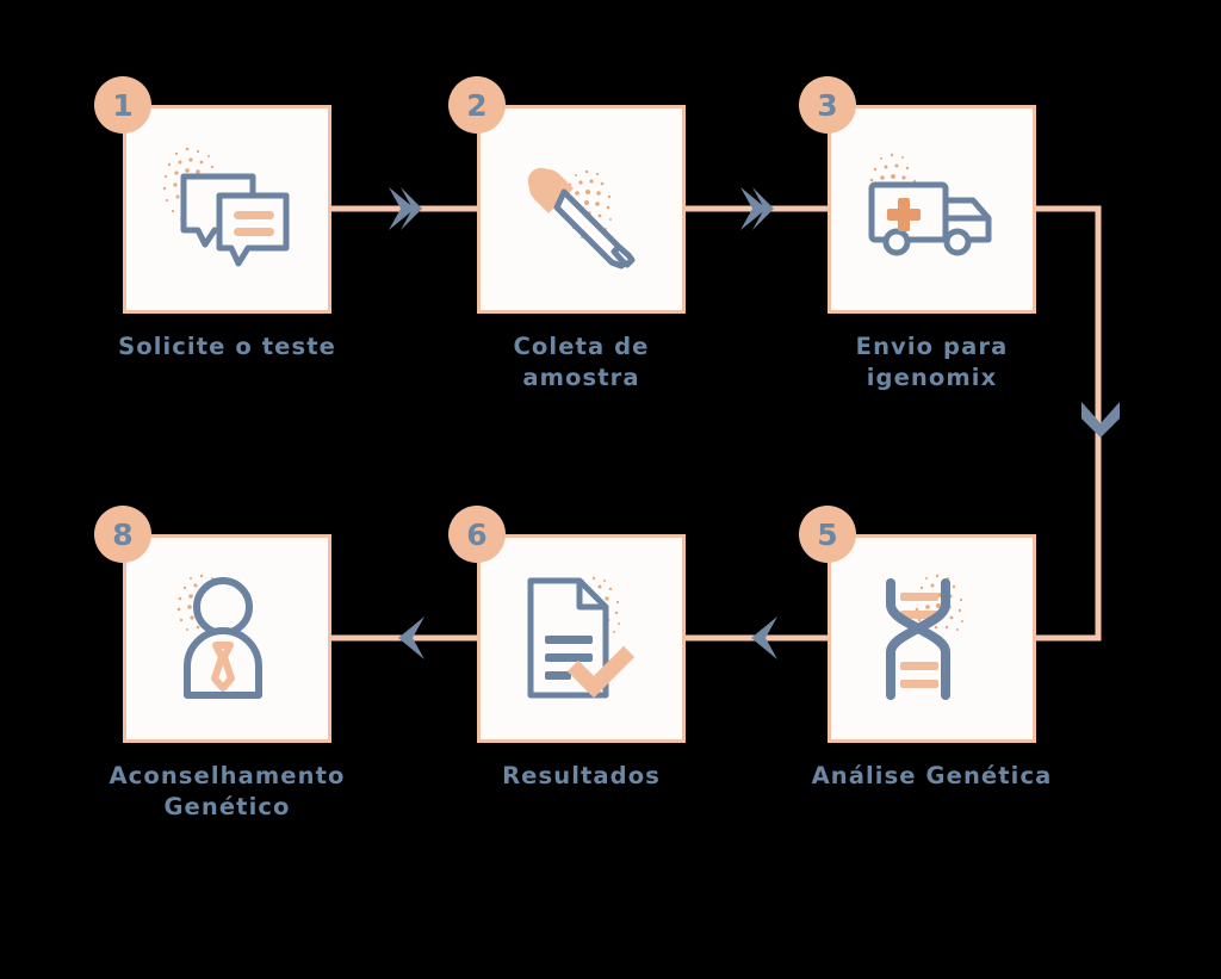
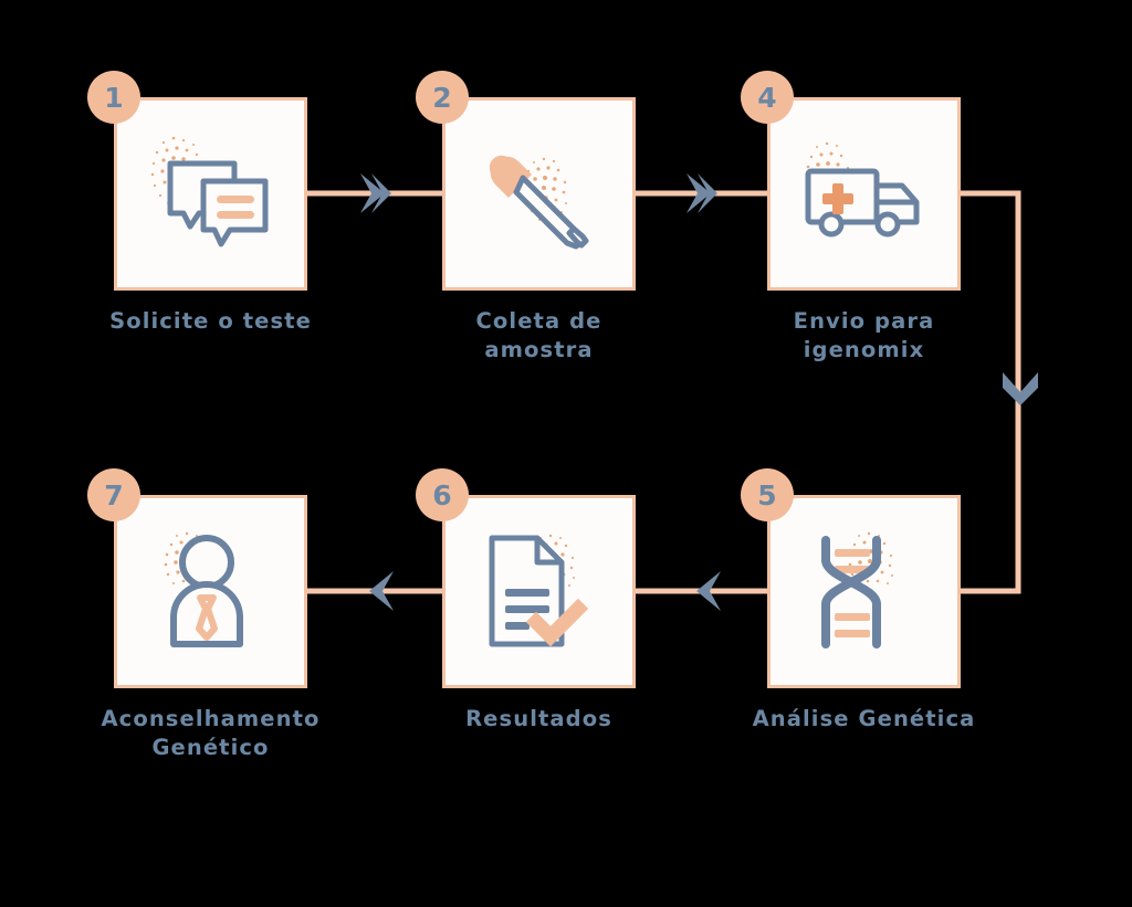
  1
  Solicite o teste
  2
  Coleta de
  amostra
- 3
+ 4
  Envio para
  igenomix
  5
  Análise Genética
  6
  Resultados
- 8
+ 7
  Aconselhamento
  Genético
